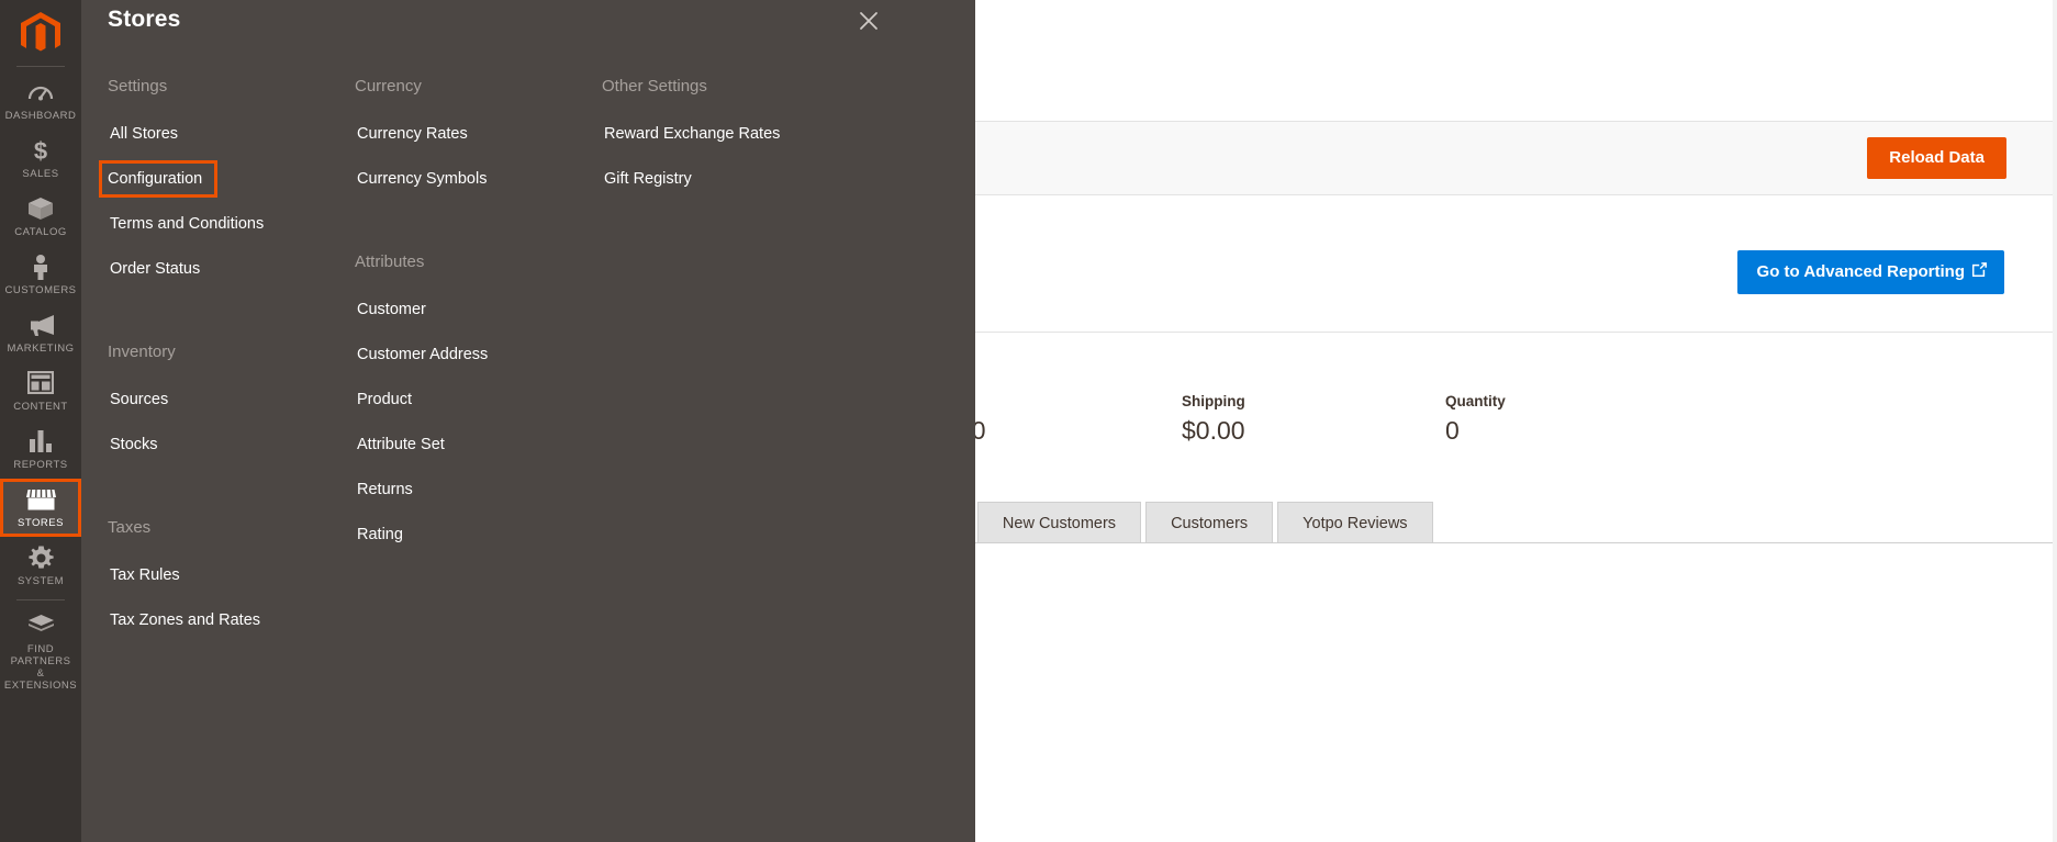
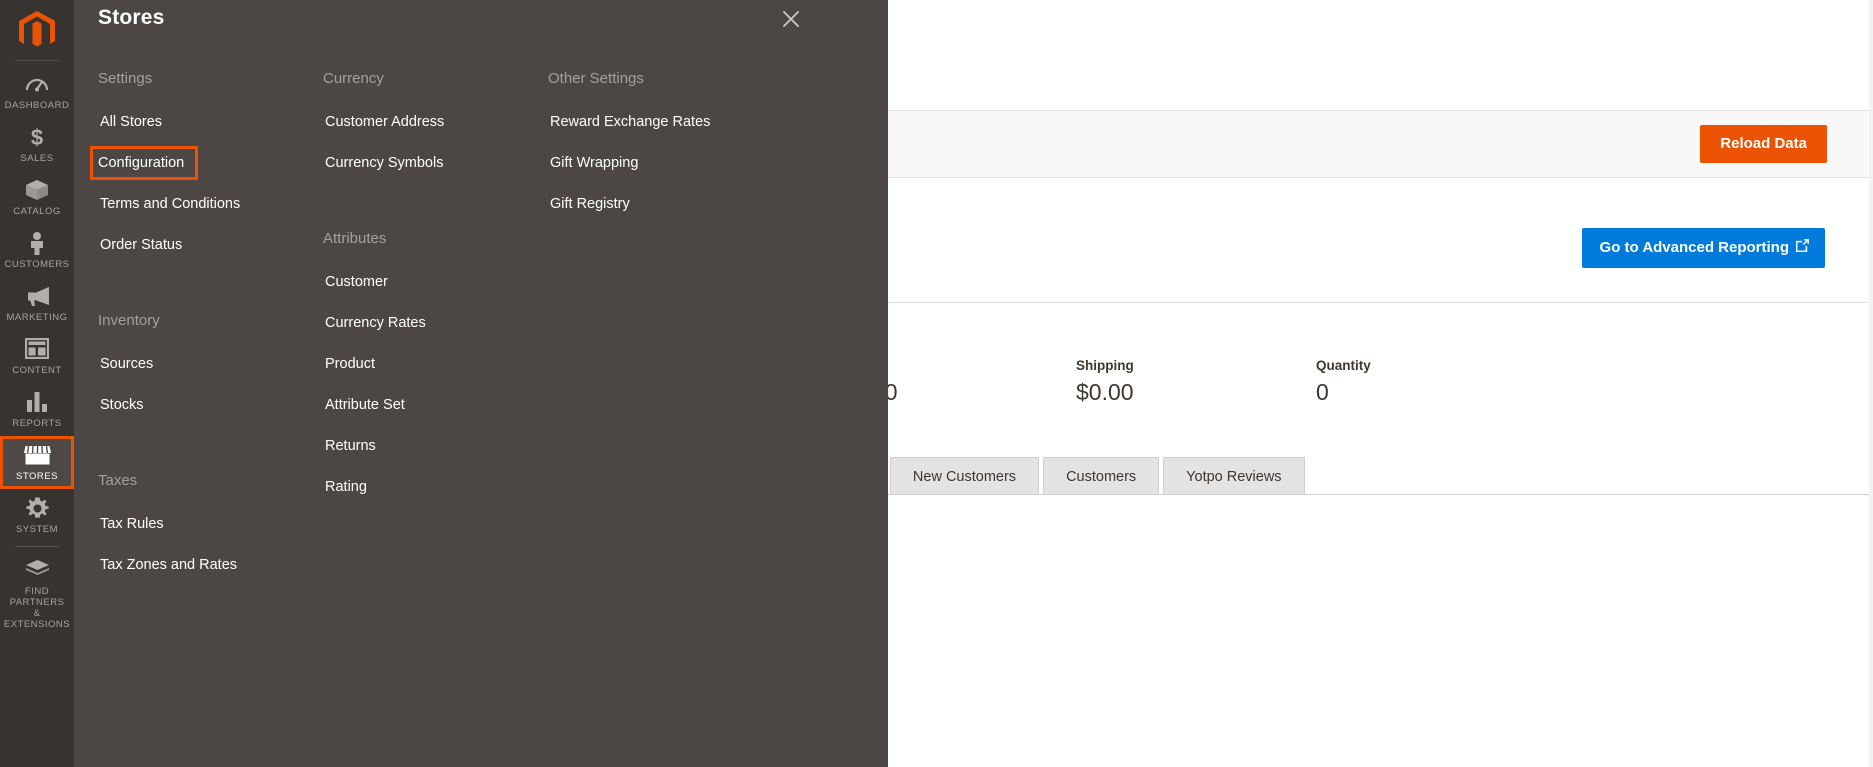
  Reload Data
  Go to Advanced Reporting
  Shipping
  $0.00
  Quantity
  0
  New Customers
  Customers
  Yotpo Reviews
  Stores
  Settings
  All Stores
  Configuration
  Terms and Conditions
  Order Status
  Inventory
  Sources
  Stocks
  Taxes
  Tax Rules
  Tax Zones and Rates
  Currency
- Currency Rates
+ Customer Address
  Currency Symbols
  Attributes
  Customer
- Customer Address
+ Currency Rates
  Product
  Attribute Set
  Returns
  Rating
  Other Settings
  Reward Exchange Rates
+ Gift Wrapping
  Gift Registry
  DASHBOARD
  $
  SALES
  CATALOG
  CUSTOMERS
  MARKETING
  CONTENT
  REPORTS
  STORES
  SYSTEM
  FIND PARTNERS
  & EXTENSIONS
